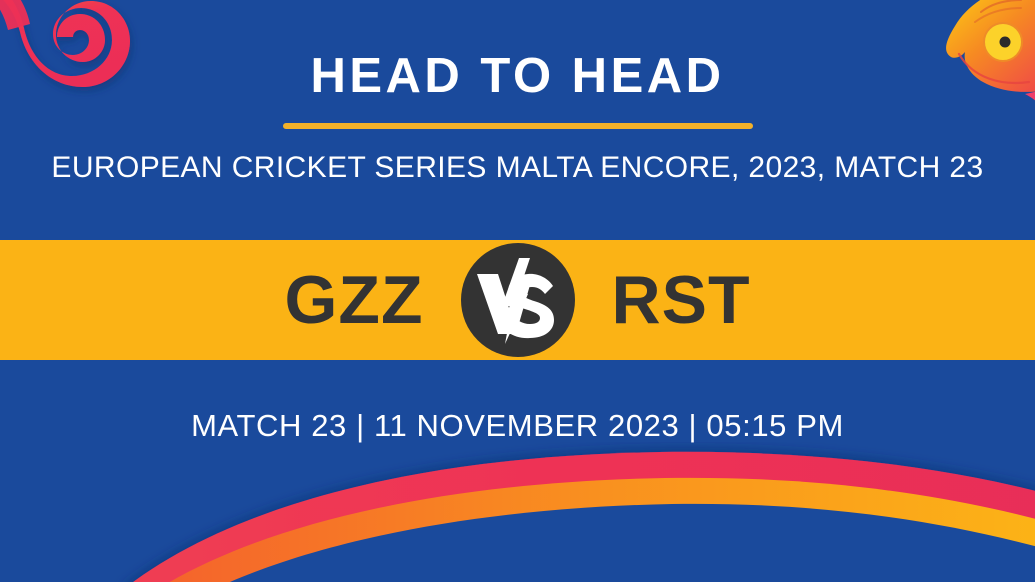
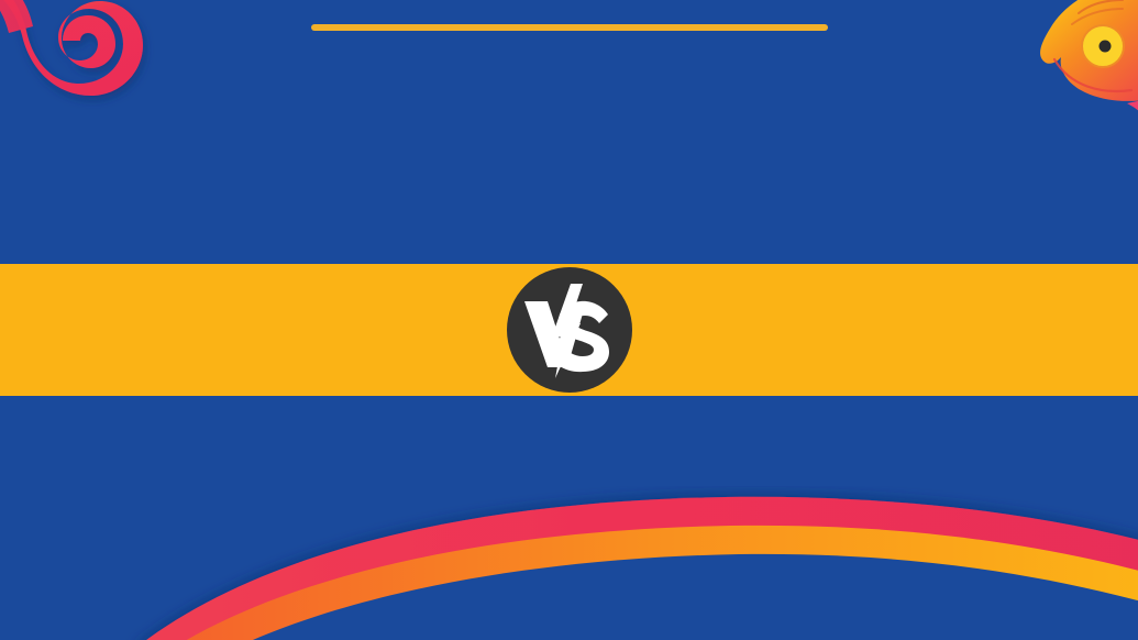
- HEAD TO HEAD
- EUROPEAN CRICKET SERIES MALTA ENCORE, 2023, MATCH 23
- GZZ
- RST
- MATCH 23 | 11 NOVEMBER 2023 | 05:15 PM
